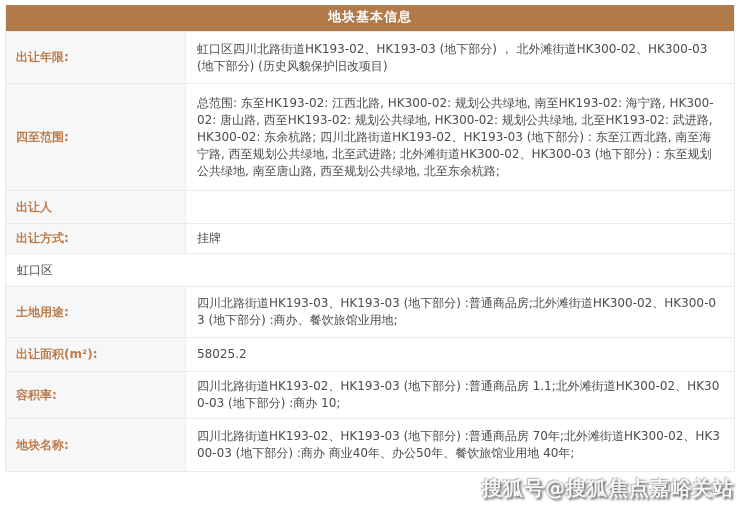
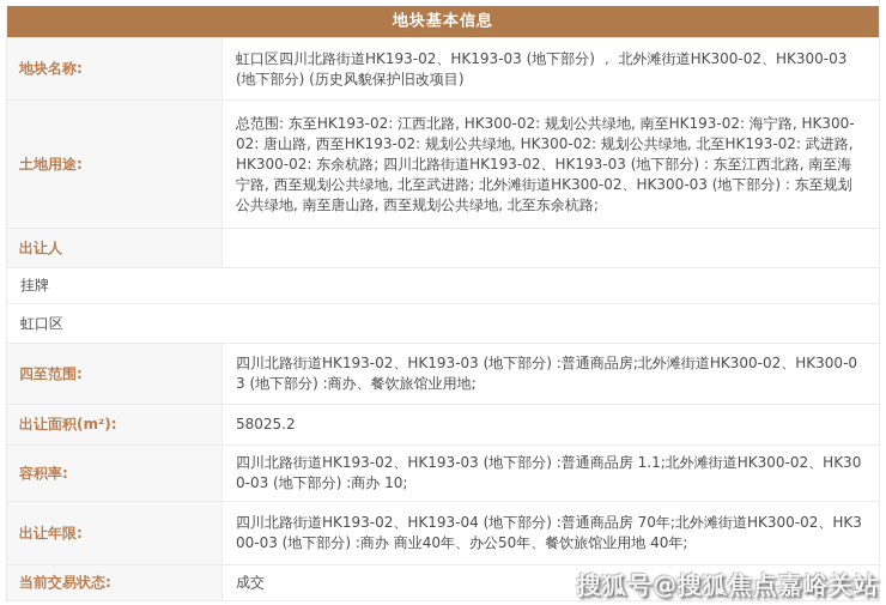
  地块基本信息
- 出让年限:
+ 地块名称:
  虹口区四川北路街道HK193-02、HK193-03 (地下部分) ， 北外滩街道HK300-02、HK300-03 (地下部分) (历史风貌保护旧改项目)
- 四至范围:
+ 土地用途:
  总范围: 东至HK193-02: 江西北路, HK300-02: 规划公共绿地, 南至HK193-02: 海宁路, HK300-02: 唐山路, 西至HK193-02: 规划公共绿地, HK300-02: 规划公共绿地, 北至HK193-02: 武进路, HK300-02: 东余杭路; 四川北路街道HK193-02、HK193-03 (地下部分) : 东至江西北路, 南至海宁路, 西至规划公共绿地, 北至武进路; 北外滩街道HK300-02、HK300-03 (地下部分) : 东至规划公共绿地, 南至唐山路, 西至规划公共绿地, 北至东余杭路;
  出让人
- 出让方式:
  挂牌
  虹口区
- 土地用途:
+ 四至范围:
- 四川北路街道HK193-03、HK193-03 (地下部分) :普通商品房;北外滩街道HK300-02、HK300-03 (地下部分) :商办、餐饮旅馆业用地;
+ 四川北路街道HK193-02、HK193-03 (地下部分) :普通商品房;北外滩街道HK300-02、HK300-03 (地下部分) :商办、餐饮旅馆业用地;
  出让面积(m²):
  58025.2
  容积率:
  四川北路街道HK193-02、HK193-03 (地下部分) :普通商品房 1.1;北外滩街道HK300-02、HK300-03 (地下部分) :商办 10;
- 地块名称:
+ 出让年限:
- 四川北路街道HK193-02、HK193-03 (地下部分) :普通商品房 70年;北外滩街道HK300-02、HK300-03 (地下部分) :商办 商业40年、办公50年、餐饮旅馆业用地 40年;
+ 四川北路街道HK193-02、HK193-04 (地下部分) :普通商品房 70年;北外滩街道HK300-02、HK300-03 (地下部分) :商办 商业40年、办公50年、餐饮旅馆业用地 40年;
+ 当前交易状态:
+ 成交
  搜狐号@搜狐焦点嘉峪关站
